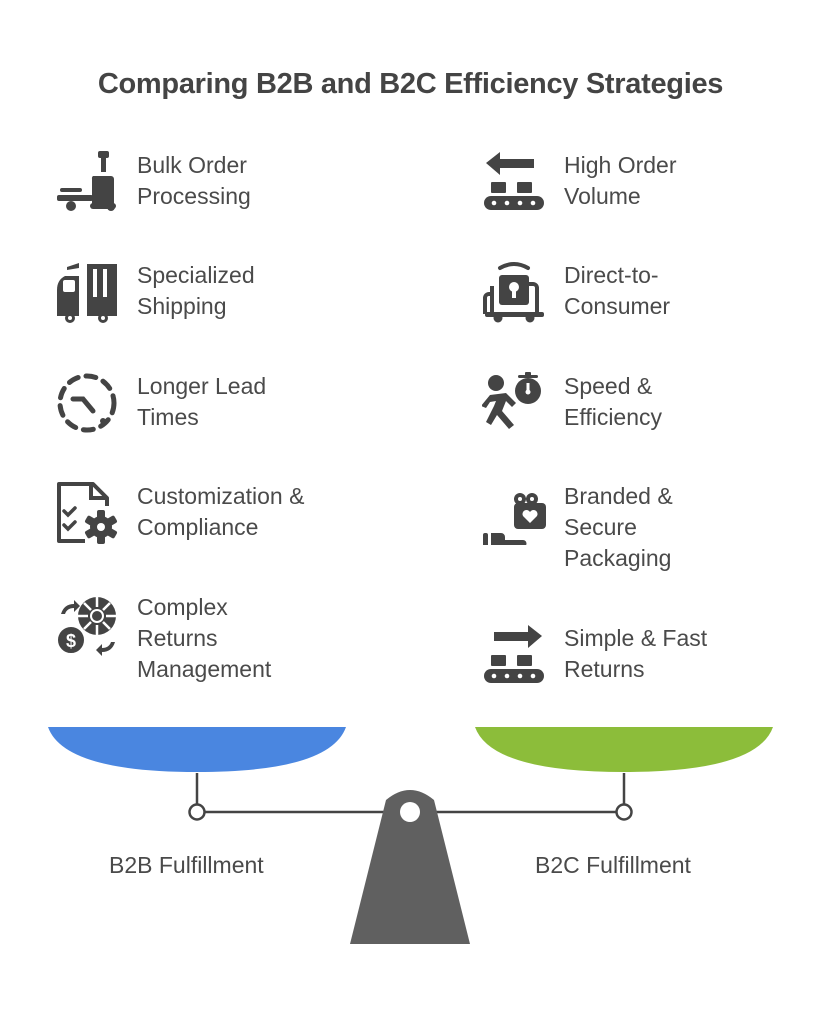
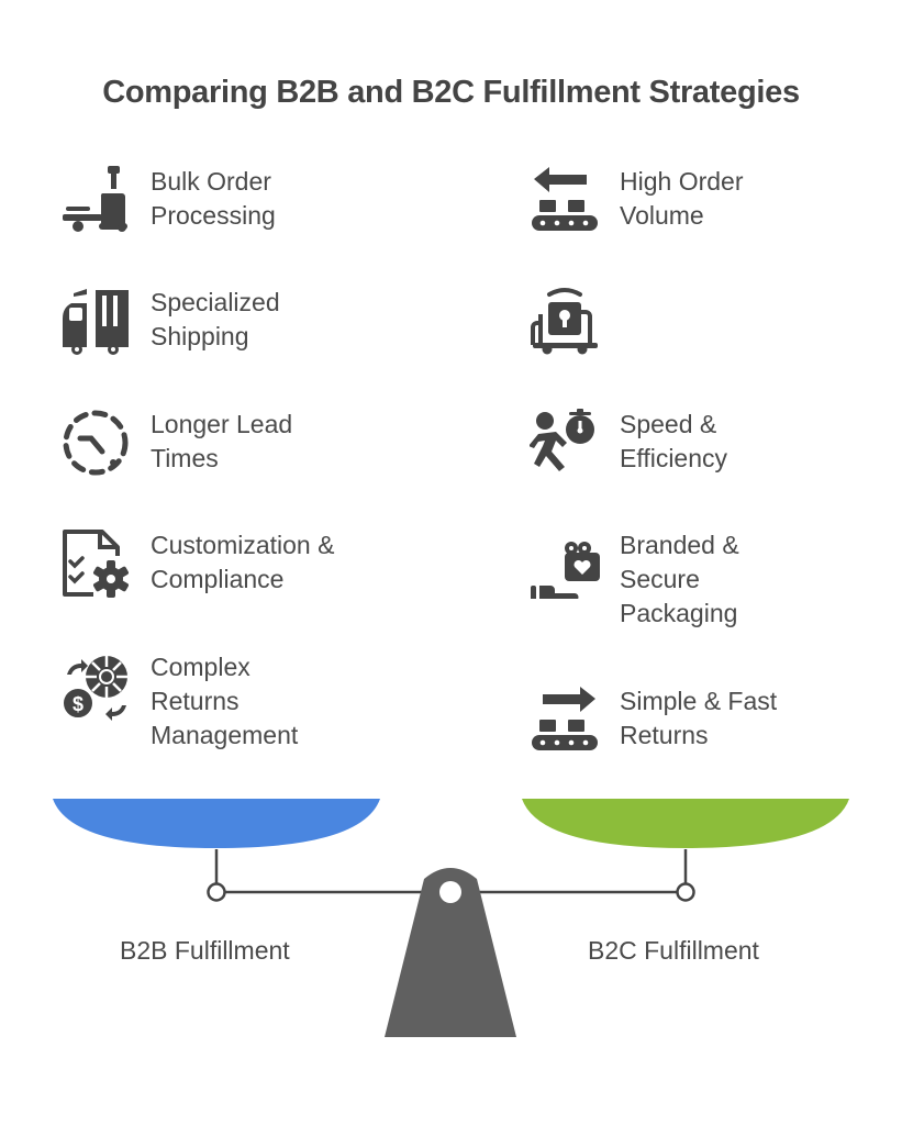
- Comparing B2B and B2C Efficiency Strategies
+ Comparing B2B and B2C Fulfillment Strategies
  Bulk Order
  Processing
  Specialized
  Shipping
  Longer Lead
  Times
  Customization &
  Compliance
  $
  Complex
  Returns
  Management
  High Order
  Volume
- Direct-to-
- Consumer
  Speed &
  Efficiency
  Branded &
  Secure
  Packaging
  Simple & Fast
  Returns
  B2B Fulfillment
  B2C Fulfillment
